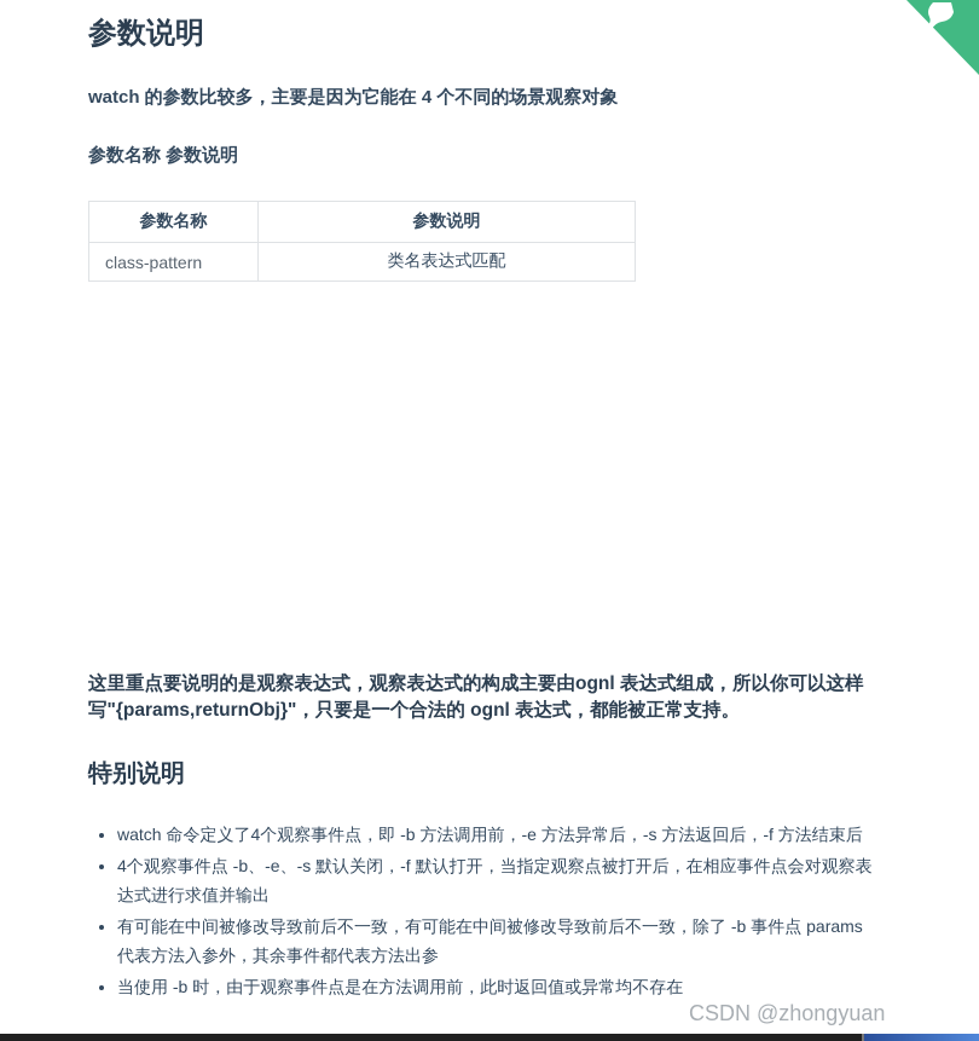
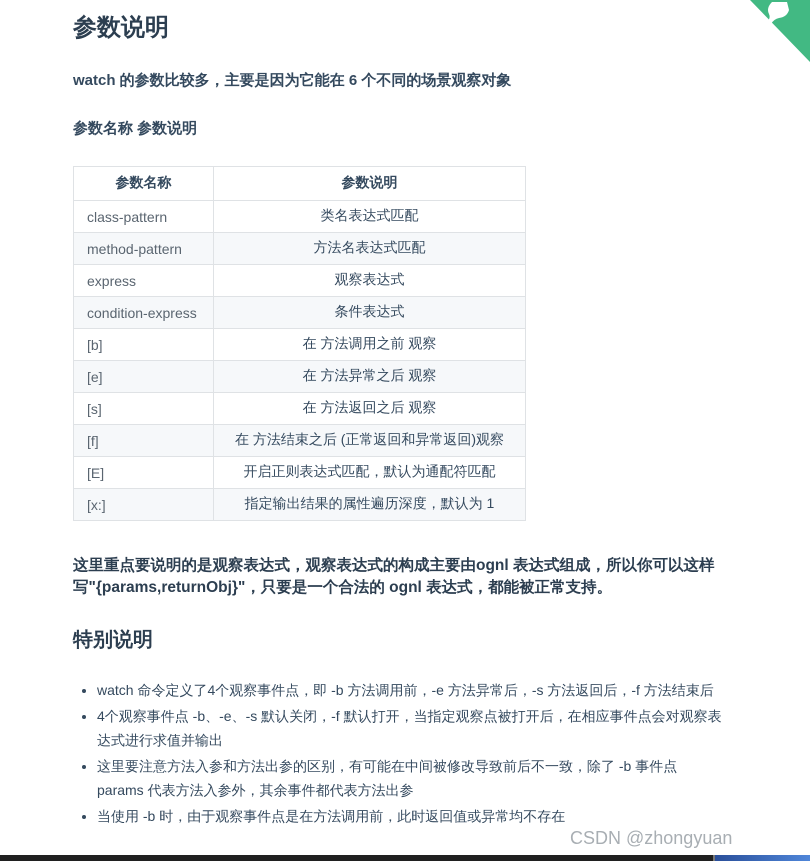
  参数说明
- watch 的参数比较多，主要是因为它能在 4 个不同的场景观察对象
+ watch 的参数比较多，主要是因为它能在 6 个不同的场景观察对象
  参数名称 参数说明
  参数名称	参数说明
  class-pattern	类名表达式匹配
+ method-pattern	方法名表达式匹配
+ express	观察表达式
+ condition-express	条件表达式
+ [b]	在 方法调用之前 观察
+ [e]	在 方法异常之后 观察
+ [s]	在 方法返回之后 观察
+ [f]	在 方法结束之后 (正常返回和异常返回)观察
+ [E]	开启正则表达式匹配，默认为通配符匹配
+ [x:]	指定输出结果的属性遍历深度，默认为 1
  这里重点要说明的是观察表达式，观察表达式的构成主要由ognl 表达式组成，所以你可以这样写"{params,returnObj}"，只要是一个合法的 ognl 表达式，都能被正常支持。
  特别说明
  watch 命令定义了4个观察事件点，即 -b 方法调用前，-e 方法异常后，-s 方法返回后，-f 方法结束后
  4个观察事件点 -b、-e、-s 默认关闭，-f 默认打开，当指定观察点被打开后，在相应事件点会对观察表达式进行求值并输出
- 有可能在中间被修改导致前后不一致，有可能在中间被修改导致前后不一致，除了 -b 事件点 params 代表方法入参外，其余事件都代表方法出参
+ 这里要注意方法入参和方法出参的区别，有可能在中间被修改导致前后不一致，除了 -b 事件点 params 代表方法入参外，其余事件都代表方法出参
  当使用 -b 时，由于观察事件点是在方法调用前，此时返回值或异常均不存在
  CSDN @zhongyuan
